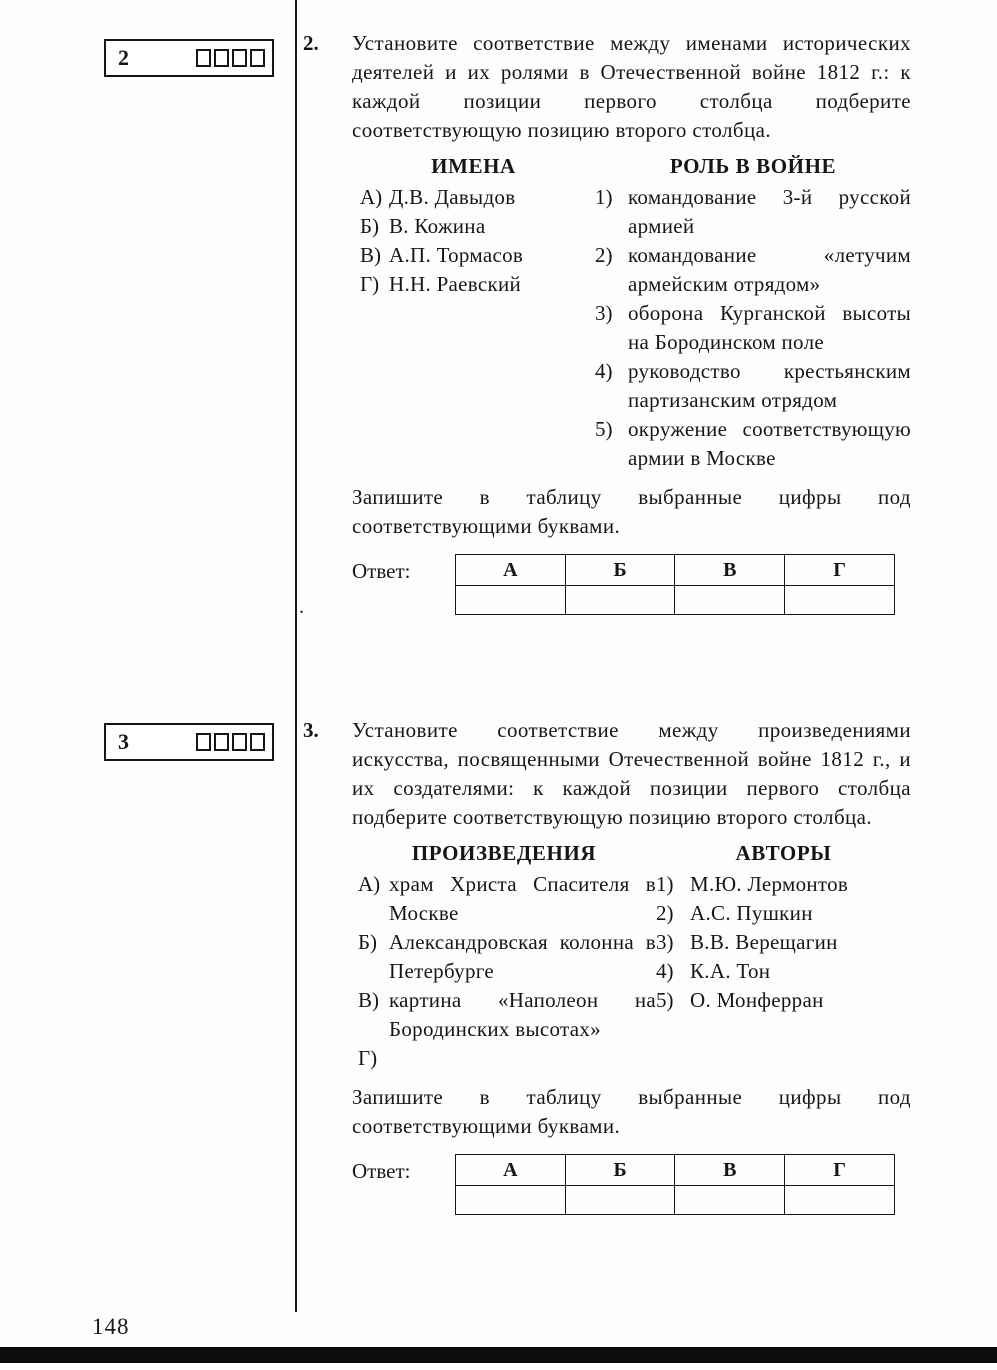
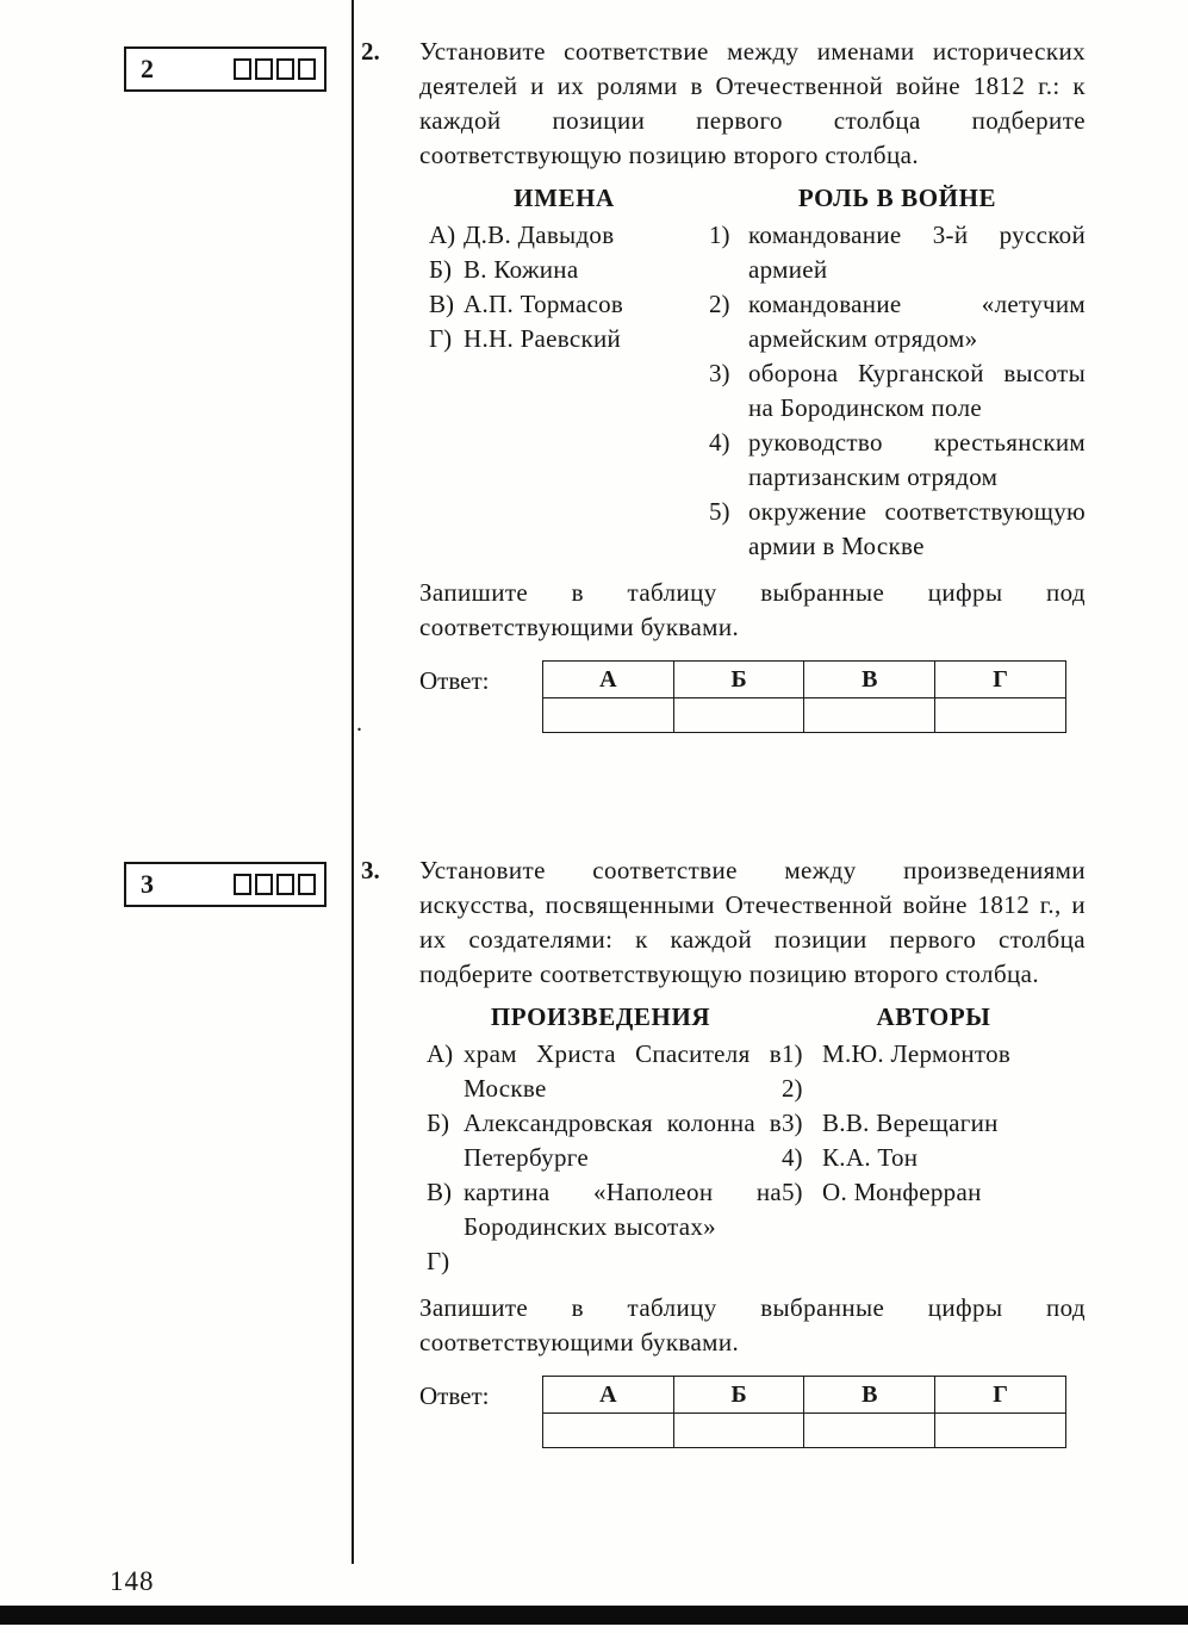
  2
  3
  2.
  Установите соответствие между именами исторических деятелей и их ролями в Отечественной войне 1812 г.: к каждой позиции первого столбца подберите соответствующую позицию второго столбца.
  ИМЕНА
  А)
  Д.В. Давыдов
  Б)
  В. Кожина
  В)
  А.П. Тормасов
  Г)
  Н.Н. Раевский
  РОЛЬ В ВОЙНЕ
  1)
  командование 3-й русской армией
  2)
  командование «летучим армейским отрядом»
  3)
  оборона Курганской высоты на Бородинском поле
  4)
  руководство крестьянским партизанским отрядом
  5)
  окружение соответствующую армии в Москве
  Запишите в таблицу выбранные цифры под соответствующими буквами.
  Ответ:
  А	Б	В	Г
  .
  3.
  Установите соответствие между произведениями искусства, посвященными Отечественной войне 1812 г., и их создателями: к каждой позиции первого столбца подберите соответствующую позицию второго столбца.
  ПРОИЗВЕДЕНИЯ
  А)
  храм Христа Спасителя в Москве
  Б)
  Александровская колонна в Петербурге
  В)
  картина «Наполеон на Бородинских высотах»
  Г)
  АВТОРЫ
  1)
  М.Ю. Лермонтов
  2)
- А.С. Пушкин
  3)
  В.В. Верещагин
  4)
  К.А. Тон
  5)
  О. Монферран
  Запишите в таблицу выбранные цифры под соответствующими буквами.
  Ответ:
  А	Б	В	Г
  148
